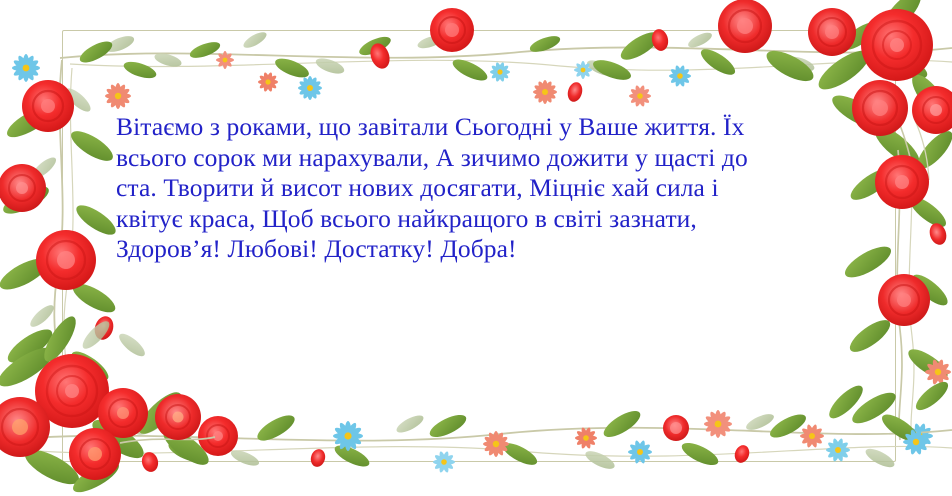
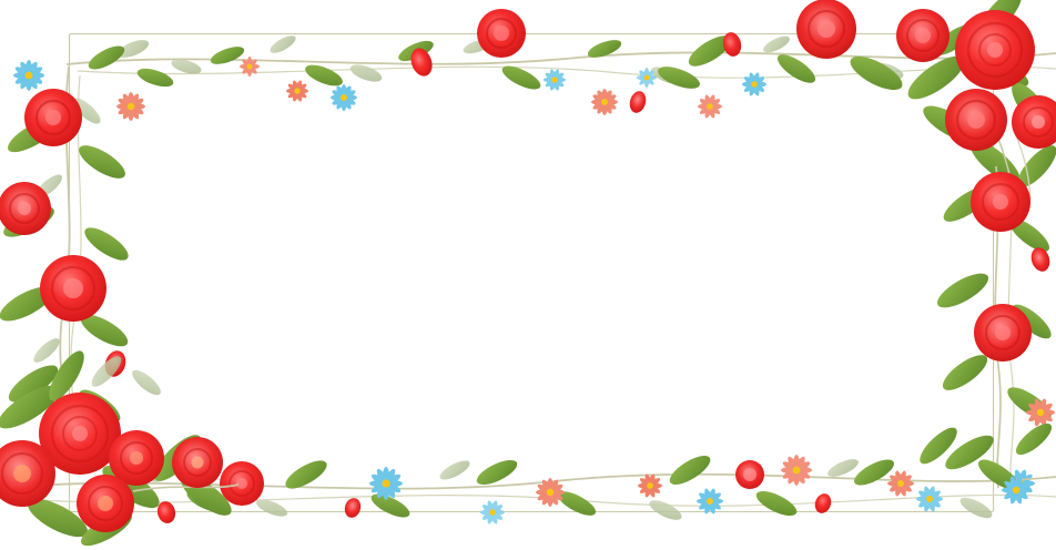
- Вітаємо з роками, що завітали Сьогодні у Ваше життя. Їх всього сорок ми нарахували, А зичимо дожити у щасті до ста. Творити й висот нових досягати, Міцніє хай сила і квітує краса, Щоб всього найкращого в світі зазнати, Здоров’я! Любові! Достатку! Добра!
